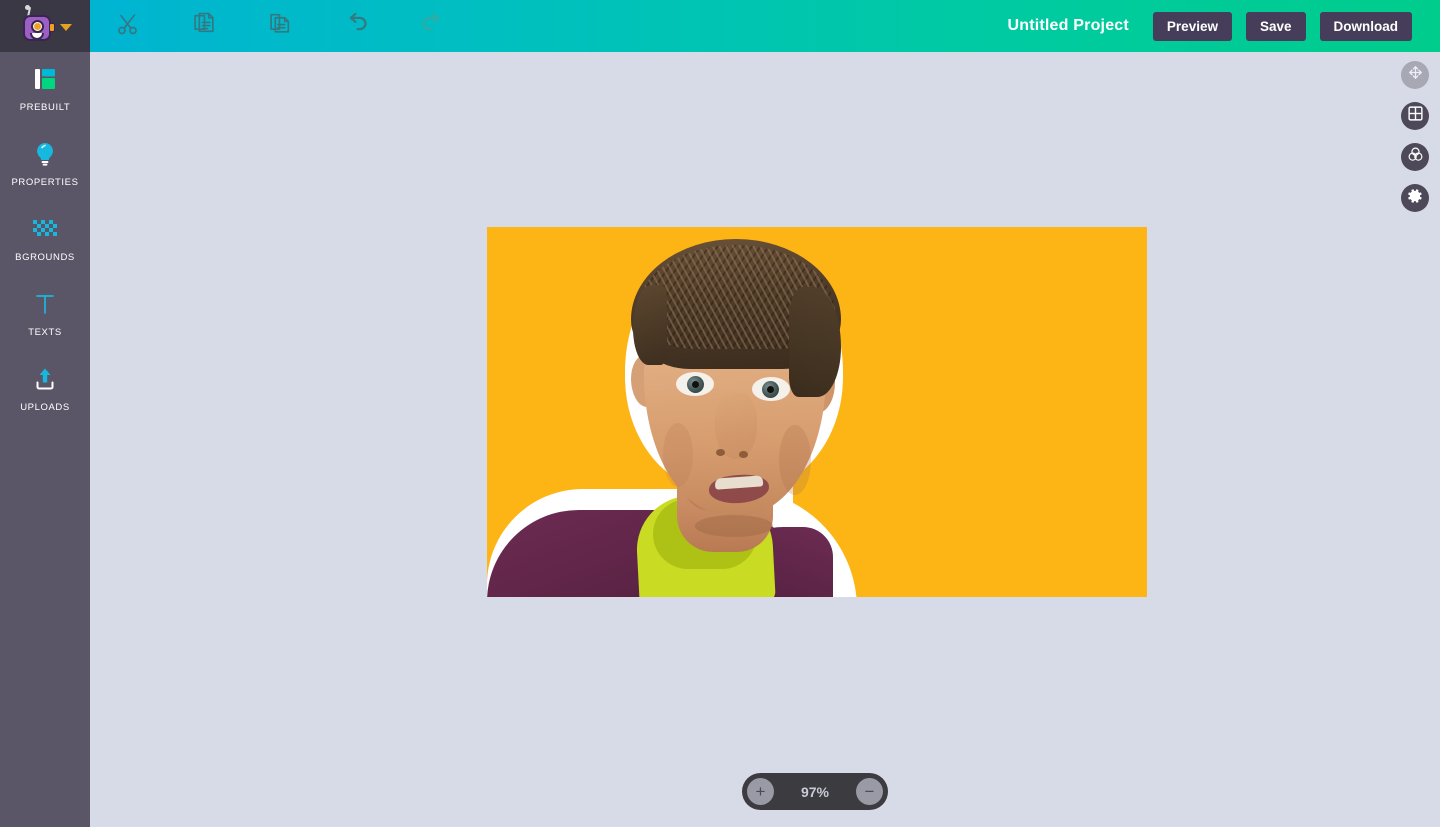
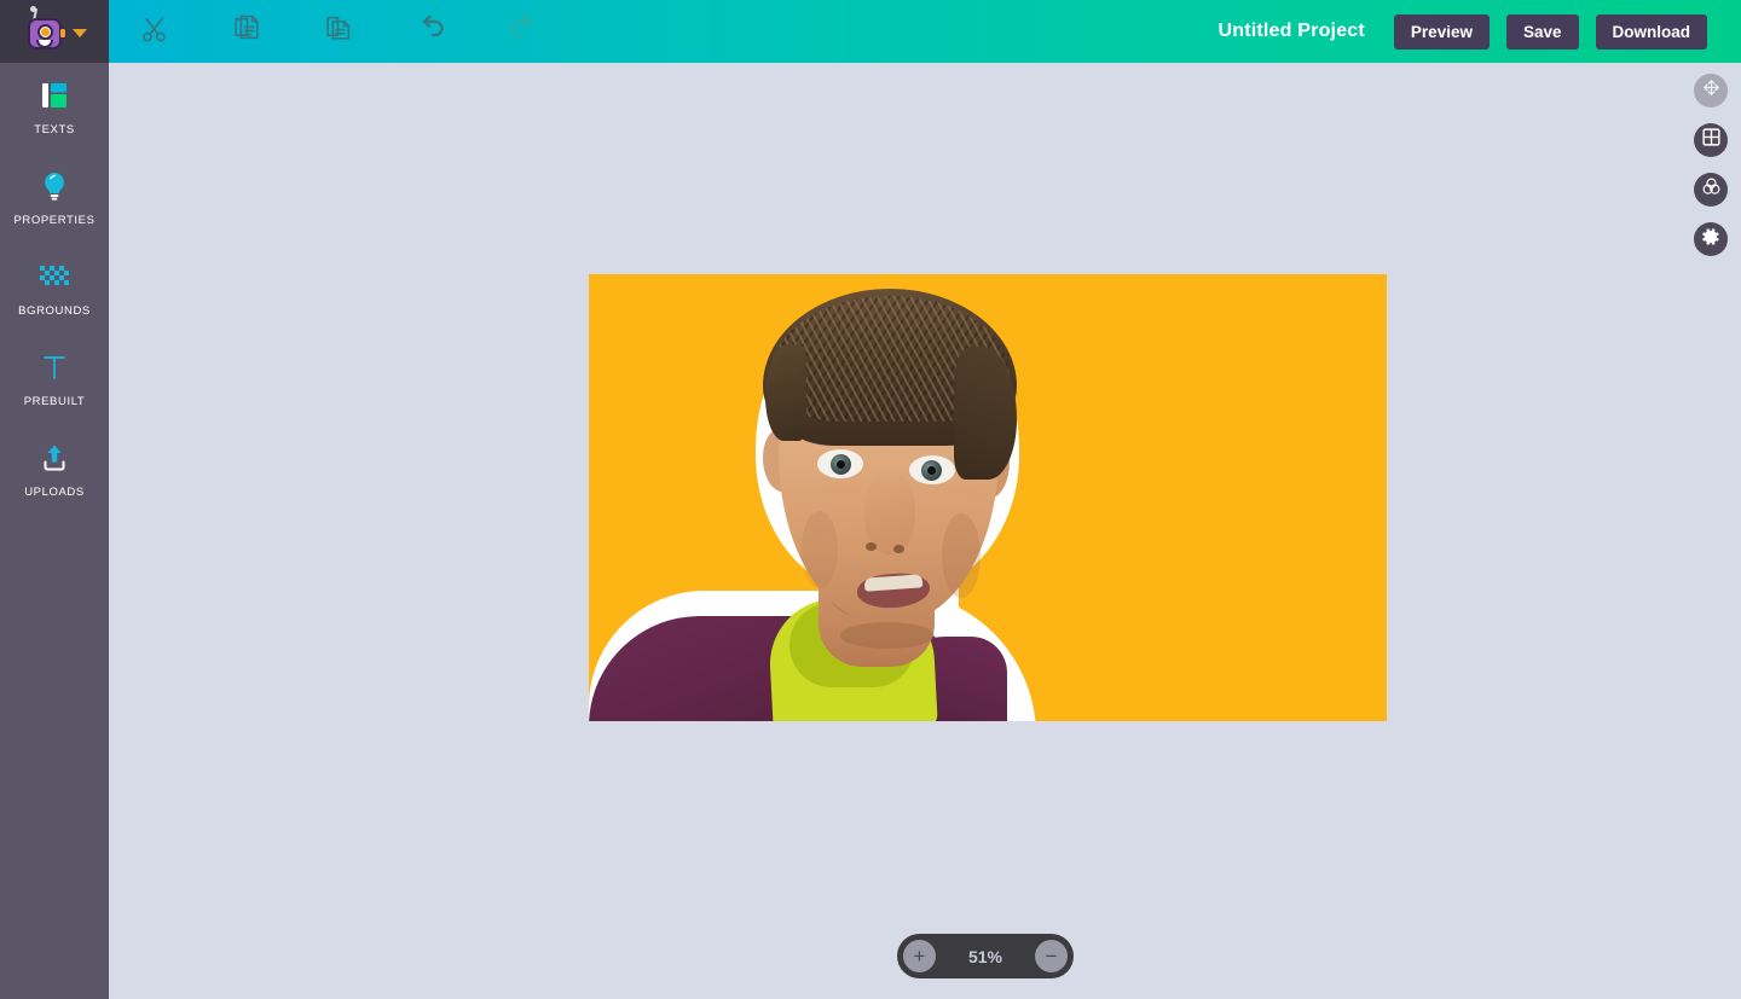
  Untitled Project
  Preview
  Save
  Download
- PREBUILT
+ TEXTS
  PROPERTIES
  BGROUNDS
- TEXTS
+ PREBUILT
  UPLOADS
  +
- 97%
+ 51%
  −
